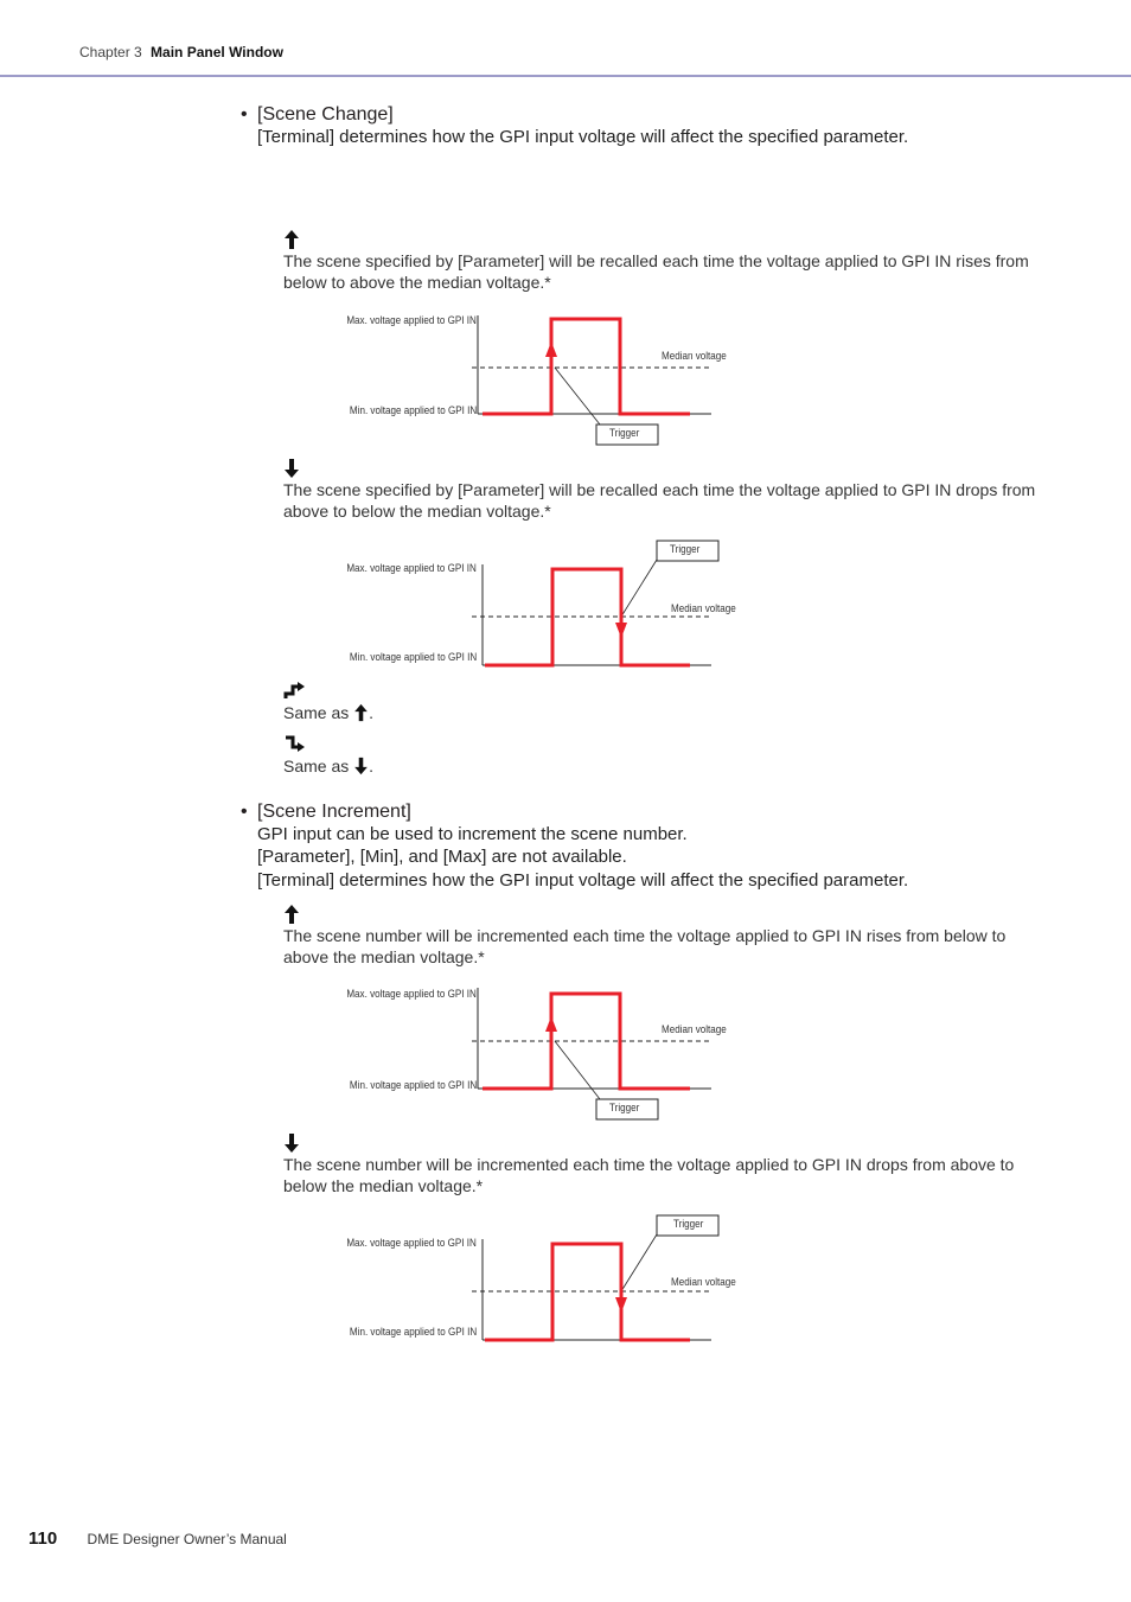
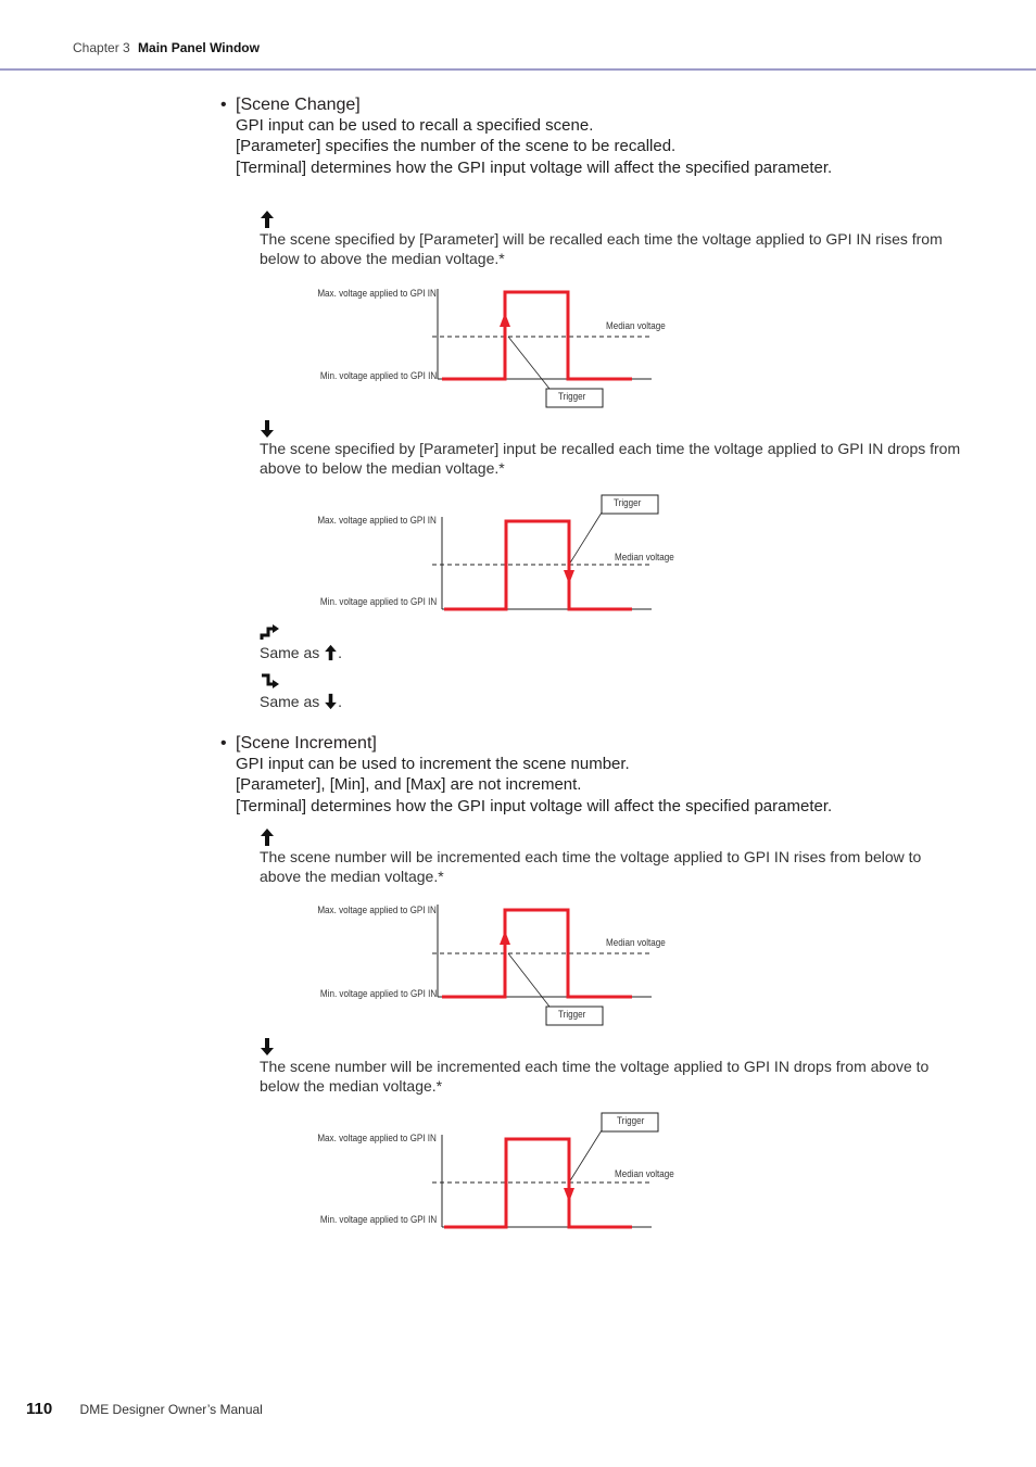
  Chapter 3 Main Panel Window
  • [Scene Change]
+ GPI input can be used to recall a specified scene.
+ [Parameter] specifies the number of the scene to be recalled.
  [Terminal] determines how the GPI input voltage will affect the specified parameter.
  The scene specified by [Parameter] will be recalled each time the voltage applied to GPI IN rises from below to above the median voltage.*
  Max. voltage applied to GPI IN
  Median voltage
  Min. voltage applied to GPI IN
  Trigger
- The scene specified by [Parameter] will be recalled each time the voltage applied to GPI IN drops from above to below the median voltage.*
+ The scene specified by [Parameter] input be recalled each time the voltage applied to GPI IN drops from above to below the median voltage.*
  Trigger
  Max. voltage applied to GPI IN
  Median voltage
  Min. voltage applied to GPI IN
  Same as .
  Same as .
  • [Scene Increment]
  GPI input can be used to increment the scene number.
- [Parameter], [Min], and [Max] are not available.
+ [Parameter], [Min], and [Max] are not increment.
  [Terminal] determines how the GPI input voltage will affect the specified parameter.
  The scene number will be incremented each time the voltage applied to GPI IN rises from below to above the median voltage.*
  Max. voltage applied to GPI IN
  Median voltage
  Min. voltage applied to GPI IN
  Trigger
  The scene number will be incremented each time the voltage applied to GPI IN drops from above to below the median voltage.*
  Trigger
  Max. voltage applied to GPI IN
  Median voltage
  Min. voltage applied to GPI IN
  110 DME Designer Owner’s Manual
